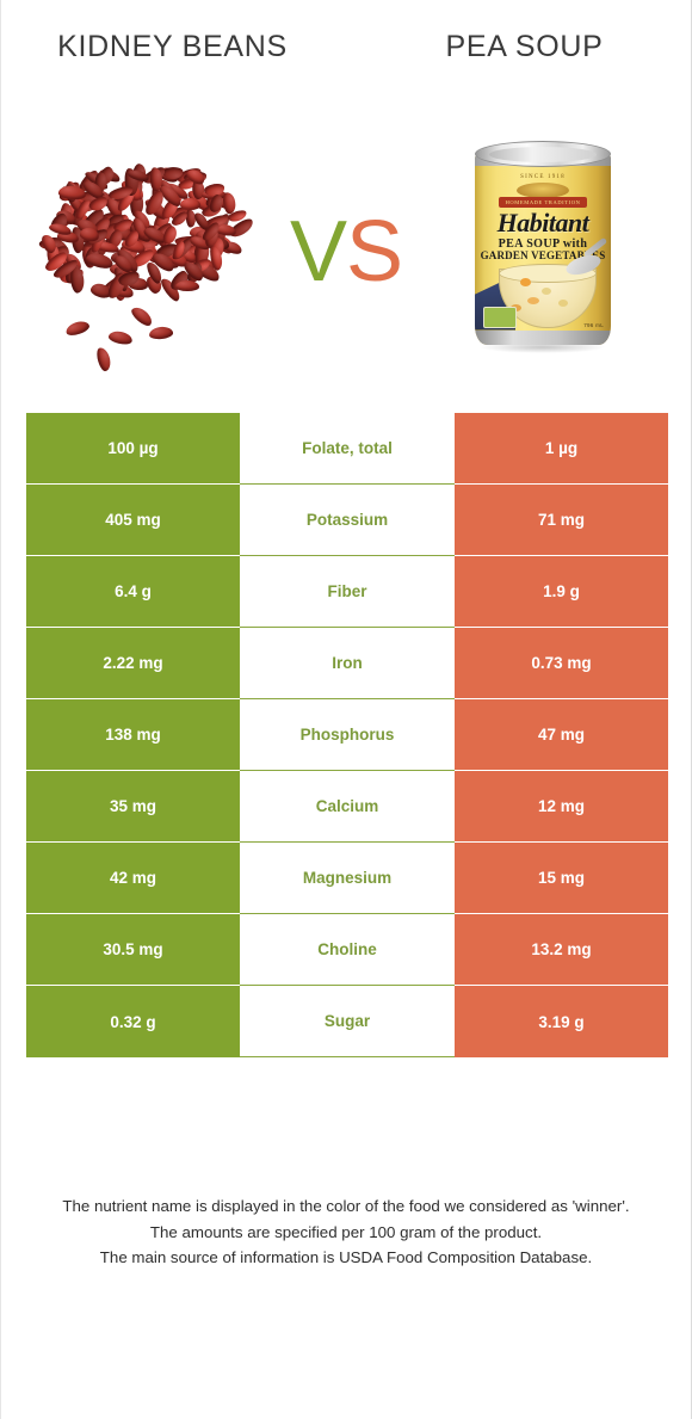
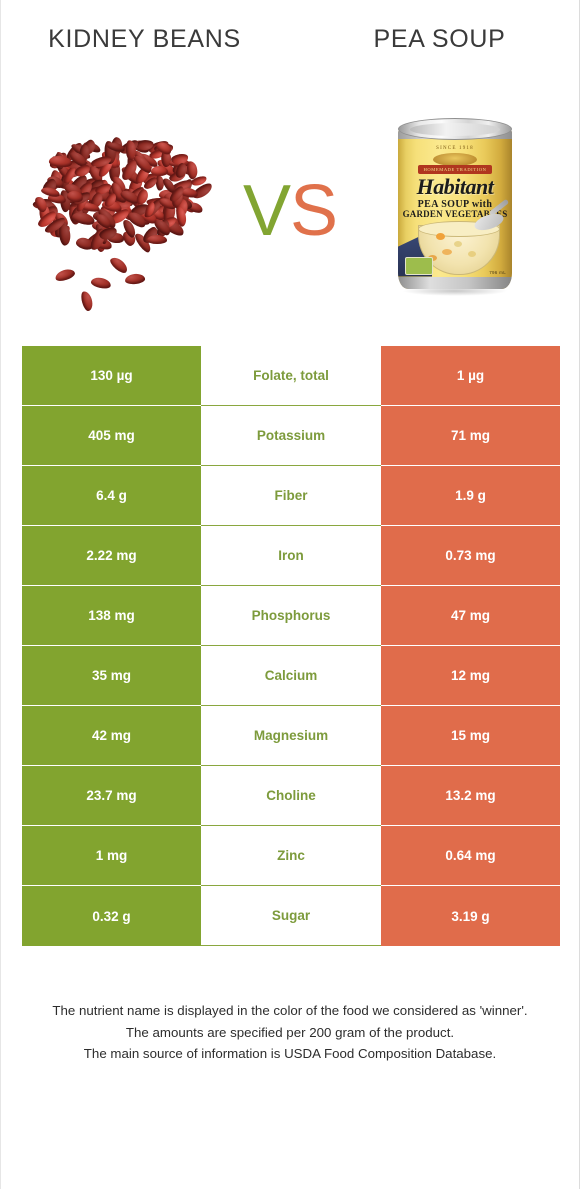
  KIDNEY BEANS
  PEA SOUP
  VS
  Habitant
  PEA SOUP with
  GARDEN VEGETABS
- 100 µg
+ 130 µg
  Folate, total
  1 µg
  405 mg
  Potassium
  71 mg
  6.4 g
  Fiber
  1.9 g
  2.22 mg
  Iron
  0.73 mg
  138 mg
  Phosphorus
  47 mg
  35 mg
  Calcium
  12 mg
  42 mg
  Magnesium
  15 mg
- 30.5 mg
+ 23.7 mg
  Choline
  13.2 mg
+ 1 mg
+ Zinc
+ 0.64 mg
  0.32 g
  Sugar
  3.19 g
  The nutrient name is displayed in the color of the food we considered as 'winner'.
- The amounts are specified per 100 gram of the product.
+ The amounts are specified per 200 gram of the product.
  The main source of information is USDA Food Composition Database.
